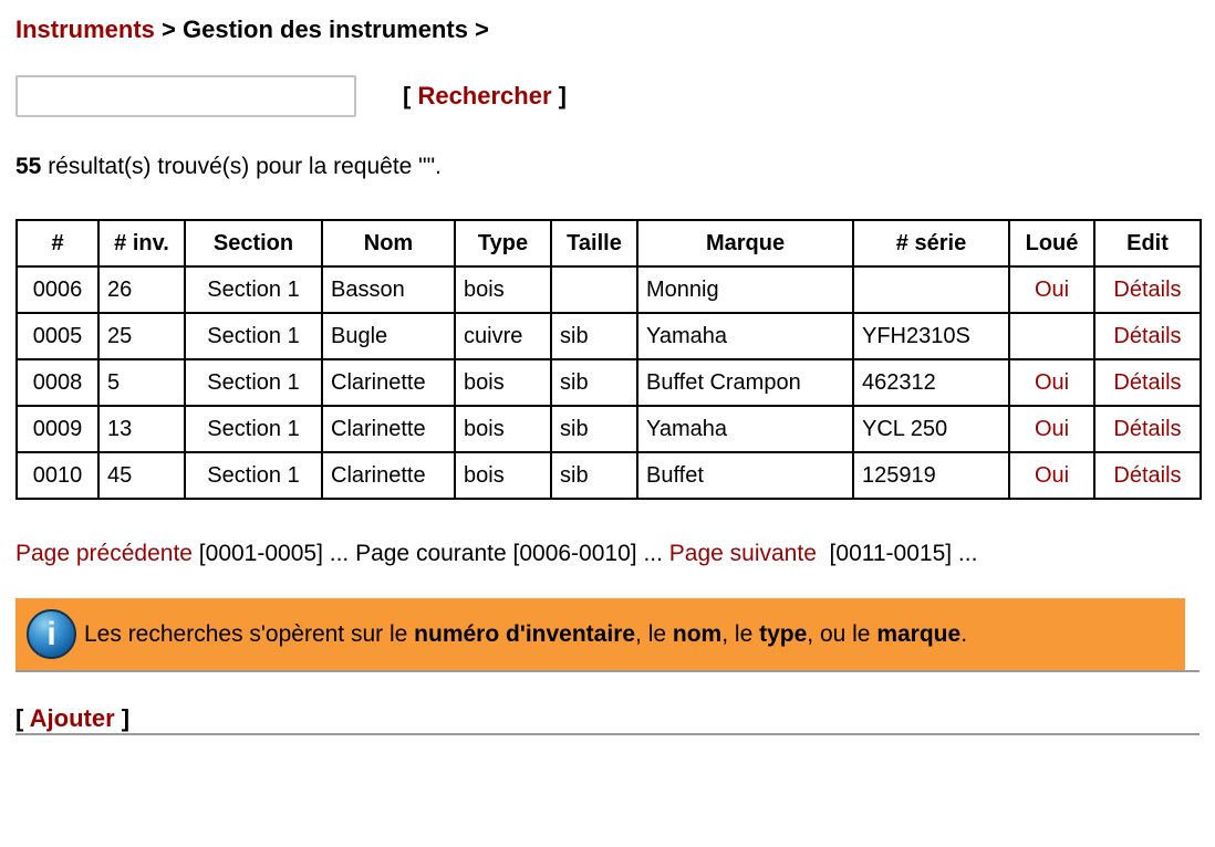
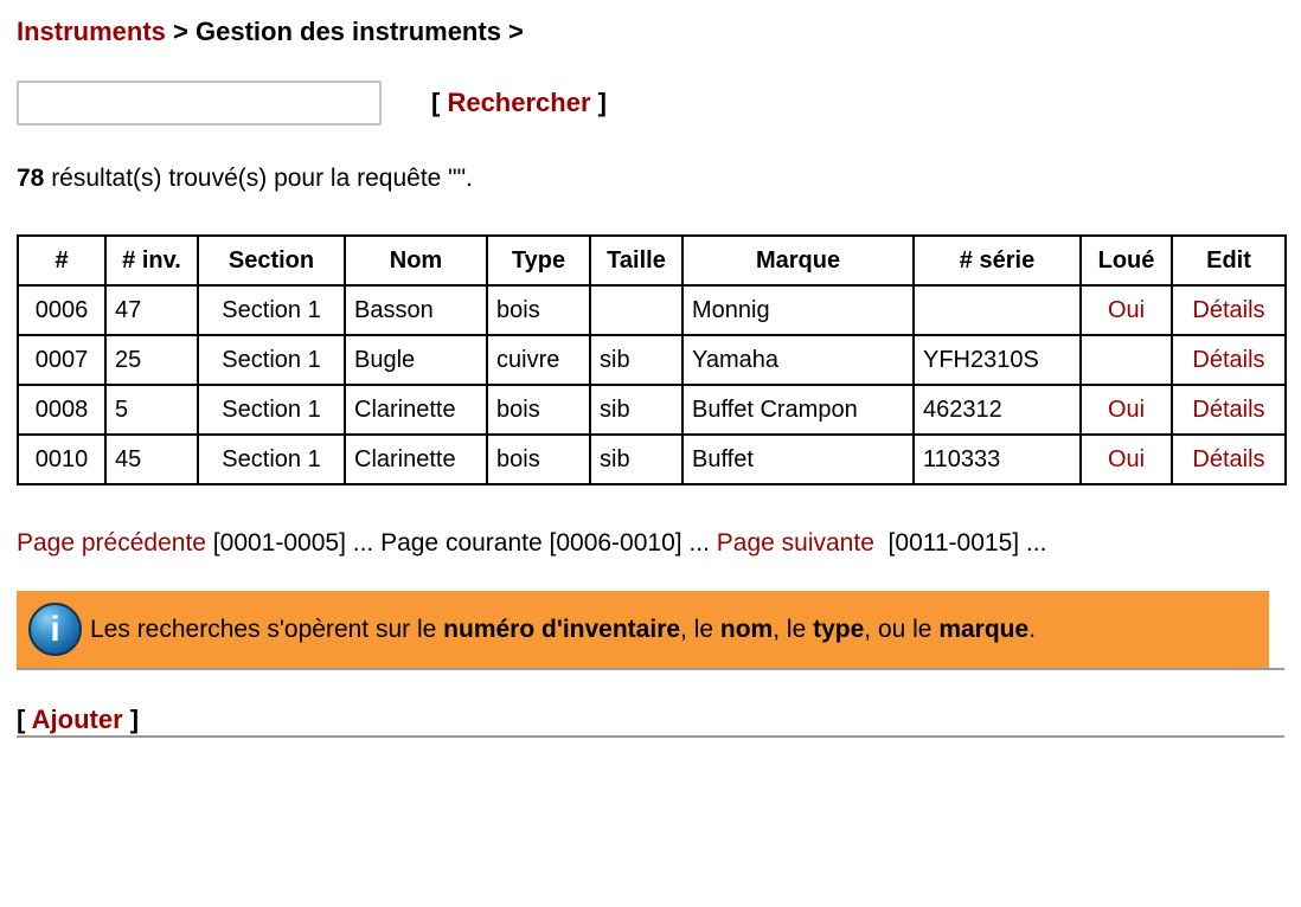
  Instruments > Gestion des instruments >
  [ Rechercher ]
- 55 résultat(s) trouvé(s) pour la requête "".
+ 78 résultat(s) trouvé(s) pour la requête "".
  #	# inv.	Section	Nom	Type	Taille	Marque	# série	Loué	Edit
- 0006	26	Section 1	Basson	bois		Monnig		Oui	Détails
+ 0006	47	Section 1	Basson	bois		Monnig		Oui	Détails
- 0005	25	Section 1	Bugle	cuivre	sib	Yamaha	YFH2310S		Détails
+ 0007	25	Section 1	Bugle	cuivre	sib	Yamaha	YFH2310S		Détails
  0008	5	Section 1	Clarinette	bois	sib	Buffet Crampon	462312	Oui	Détails
- 0009	13	Section 1	Clarinette	bois	sib	Yamaha	YCL 250	Oui	Détails
- 0010	45	Section 1	Clarinette	bois	sib	Buffet	125919	Oui	Détails
+ 0010	45	Section 1	Clarinette	bois	sib	Buffet	110333	Oui	Détails
  Page précédente [0001-0005] ... Page courante [0006-0010] ... Page suivante [0011-0015] ...
  Les recherches s'opèrent sur le numéro d'inventaire, le nom, le type, ou le marque.
  [ Ajouter ]
